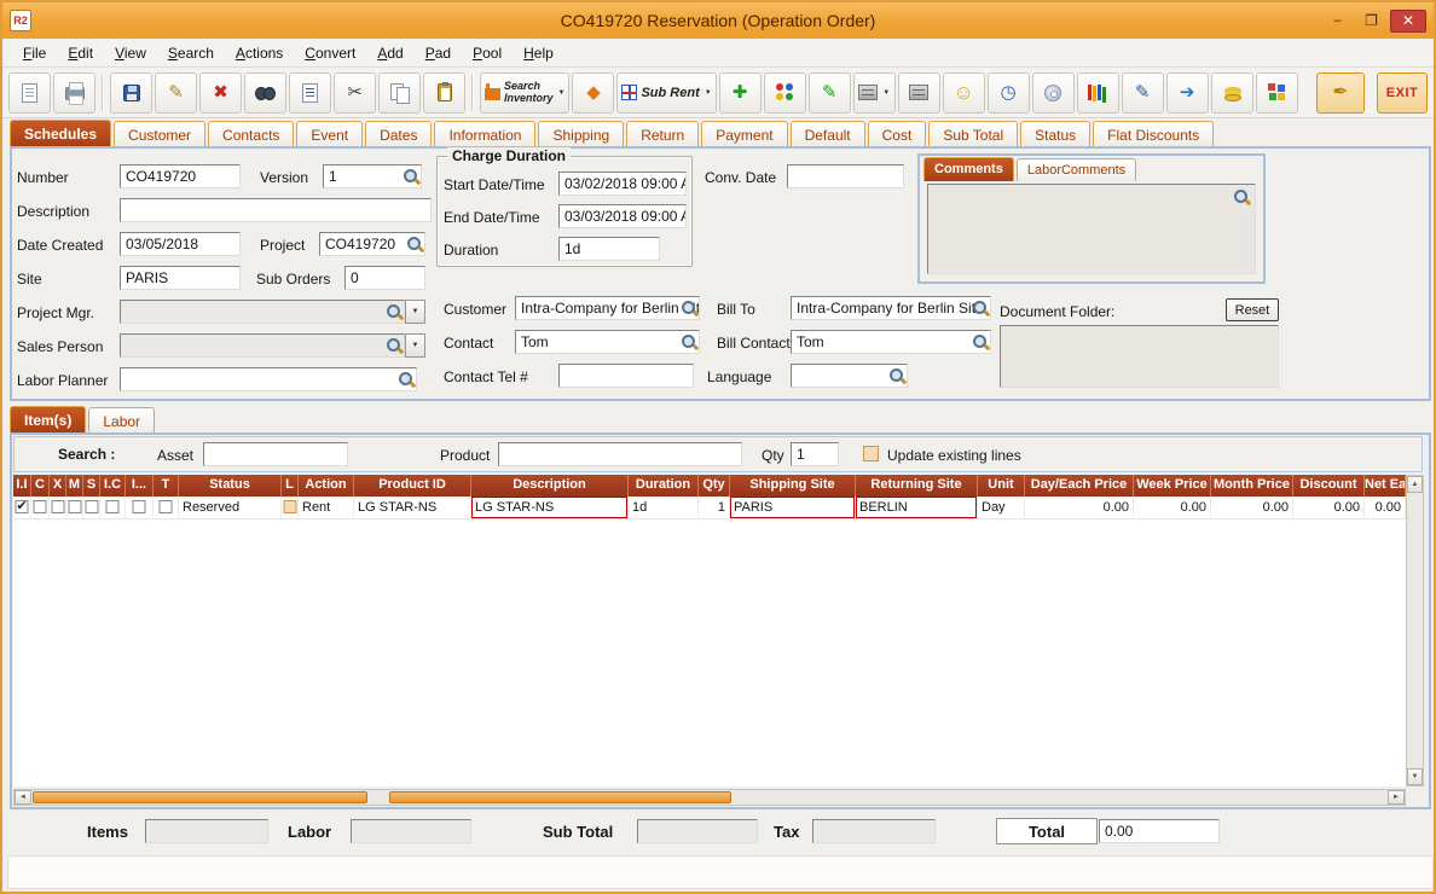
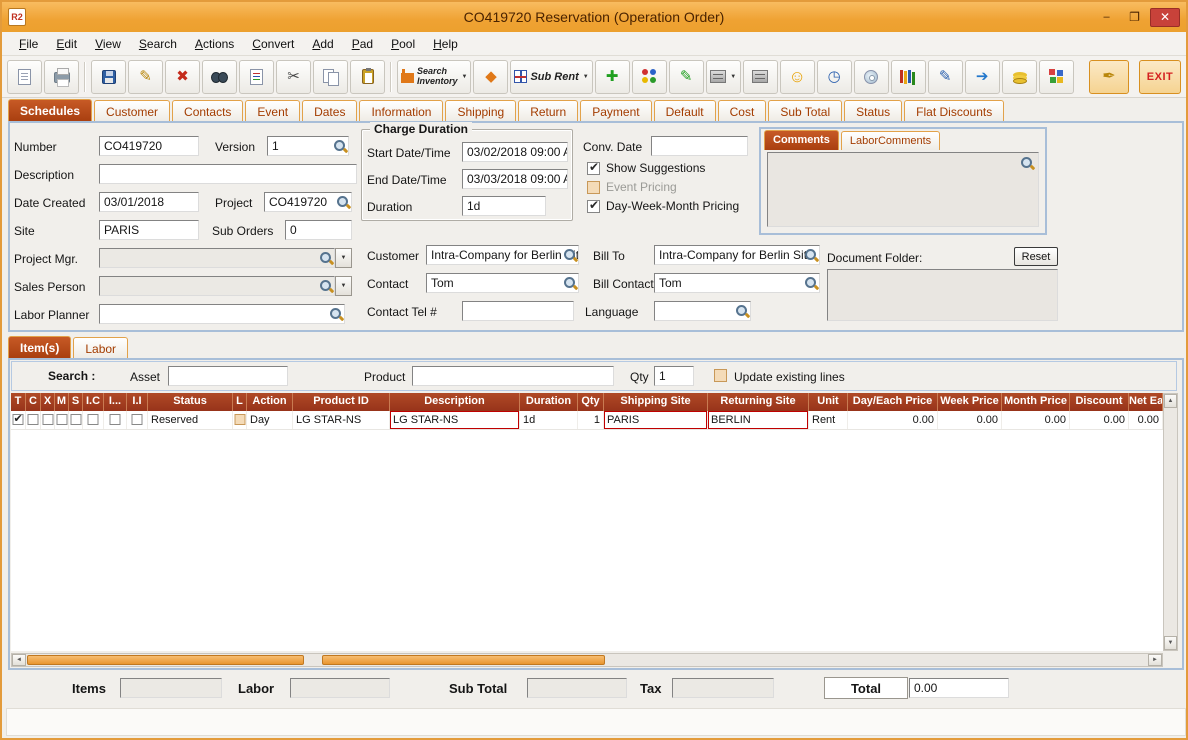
  R2
  CO419720 Reservation (Operation Order)
  –
  ❐
  ✕
  File
  Edit
  View
  Search
  Actions
  Convert
  Add
  Pad
  Pool
  Help
  ✎
  ✖
  ✂
  Search
  Inventory
  ◆
  Sub Rent
  ✚
  ✎
  ☺
  ◷
  ✎
  ➔
  ✒
  EXIT
  Schedules
  Customer
  Contacts
  Event
  Dates
  Information
  Shipping
  Return
  Payment
  Default
  Cost
  Sub Total
  Status
  Flat Discounts
  Number
  CO419720
  Version
  1
  Description
  Date Created
- 03/05/2018
+ 03/01/2018
  Project
  CO419720
  Site
  PARIS
  Sub Orders
  0
  Project Mgr.
  Sales Person
  Labor Planner
  Charge Duration
  Start Date/Time
  03/02/2018 09:00 A
  End Date/Time
  03/03/2018 09:00 A
  Duration
  1d
  Conv. Date
+ Show Suggestions
+ Event Pricing
+ Day-Week-Month Pricing
  Comments
  LaborComments
  Customer
  Intra-Company for Berlin
  Bill To
  Intra-Company for Berlin Si
  Contact
  Tom
  Bill Contact
  Tom
  Contact Tel #
  Language
  Document Folder:
  Reset
  Item(s)
  Labor
  Search :
  Asset
  Product
  Qty
  1
  Update existing lines
- I.I
+ T
  C
  X
  M
  S
  I.C
  I...
- T
+ I.I
  Status
  L
  Action
  Product ID
  Description
  Duration
  Qty
  Shipping Site
  Returning Site
  Unit
  Day/Each Price
  Week Price
  Month Price
  Discount
  Net Ea
  Reserved
- Rent
+ Day
  LG STAR-NS
  LG STAR-NS
  1d
  1
  PARIS
  BERLIN
- Day
+ Rent
  0.00
  0.00
  0.00
  0.00
  0.00
  Items
  Labor
  Sub Total
  Tax
  Total
  0.00
